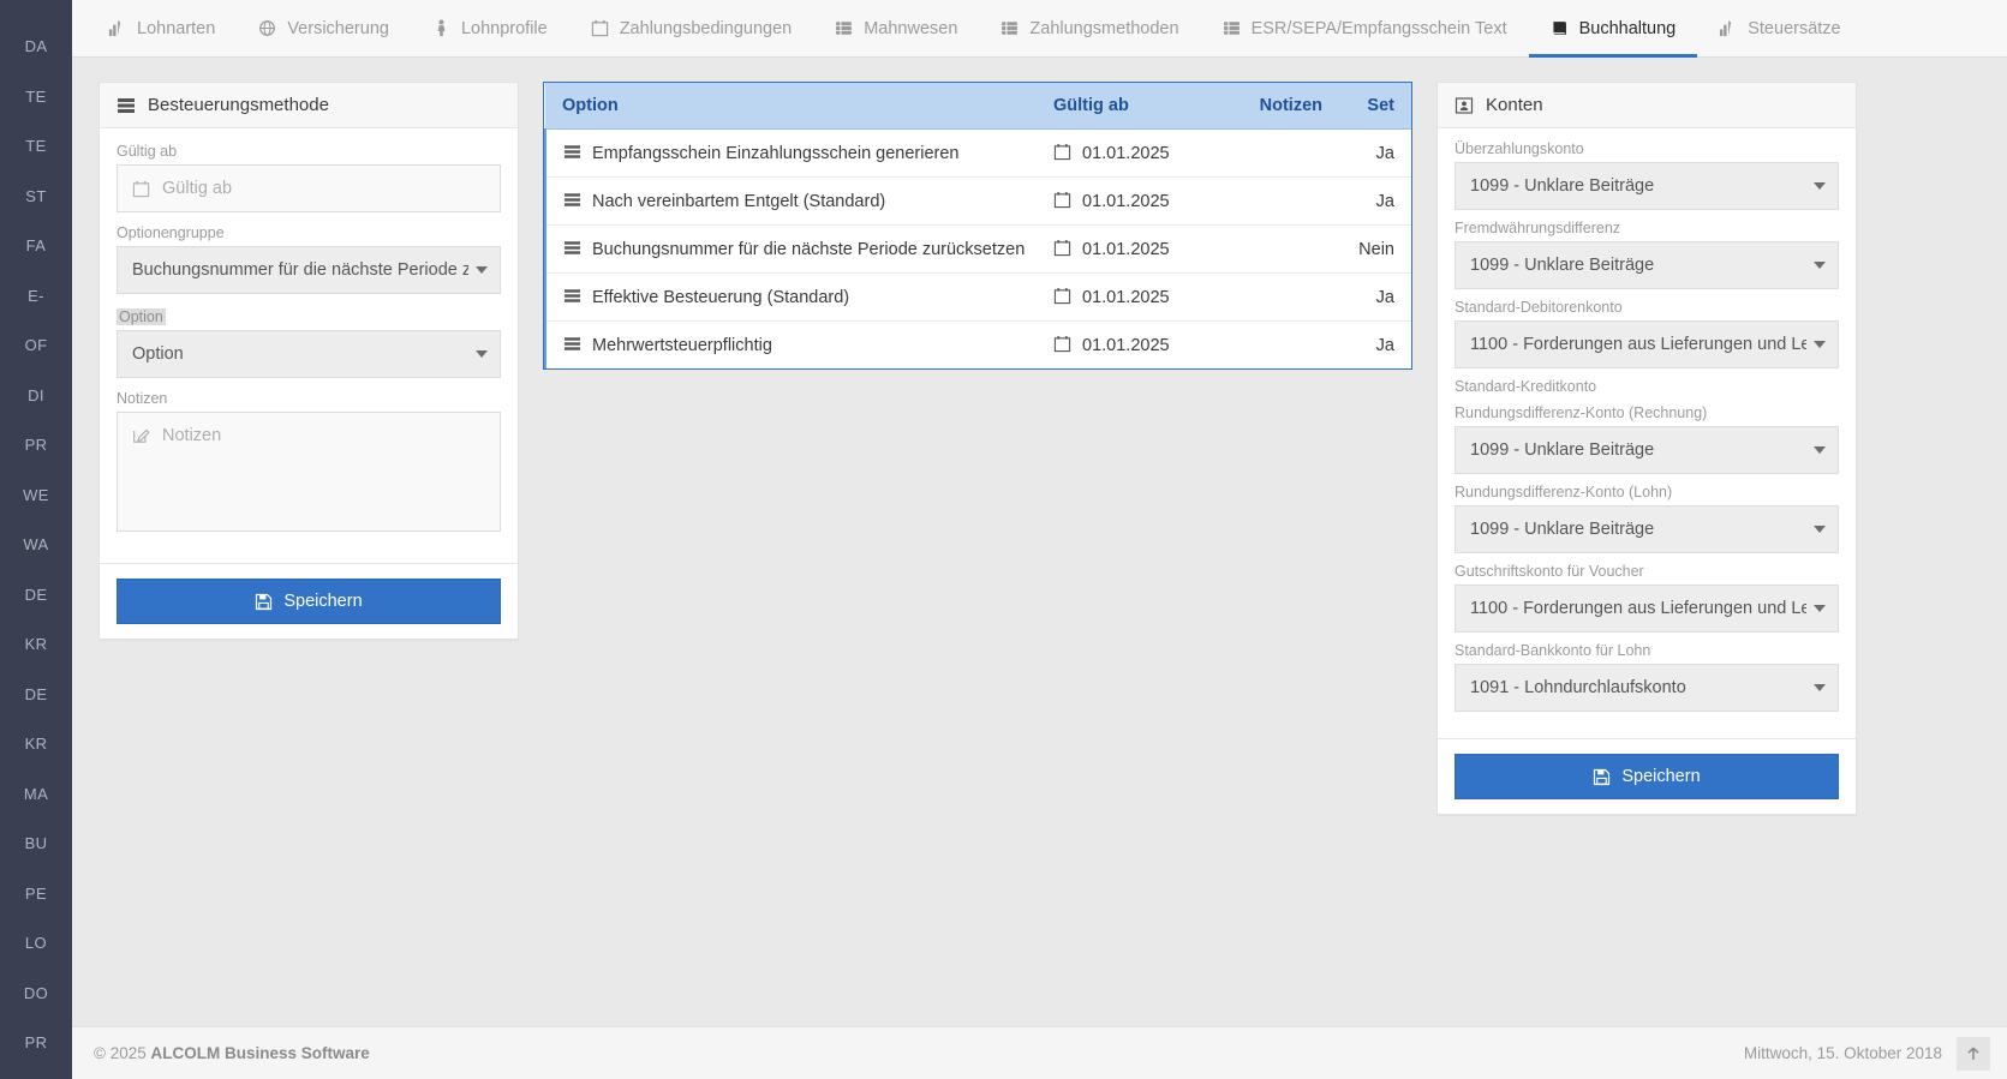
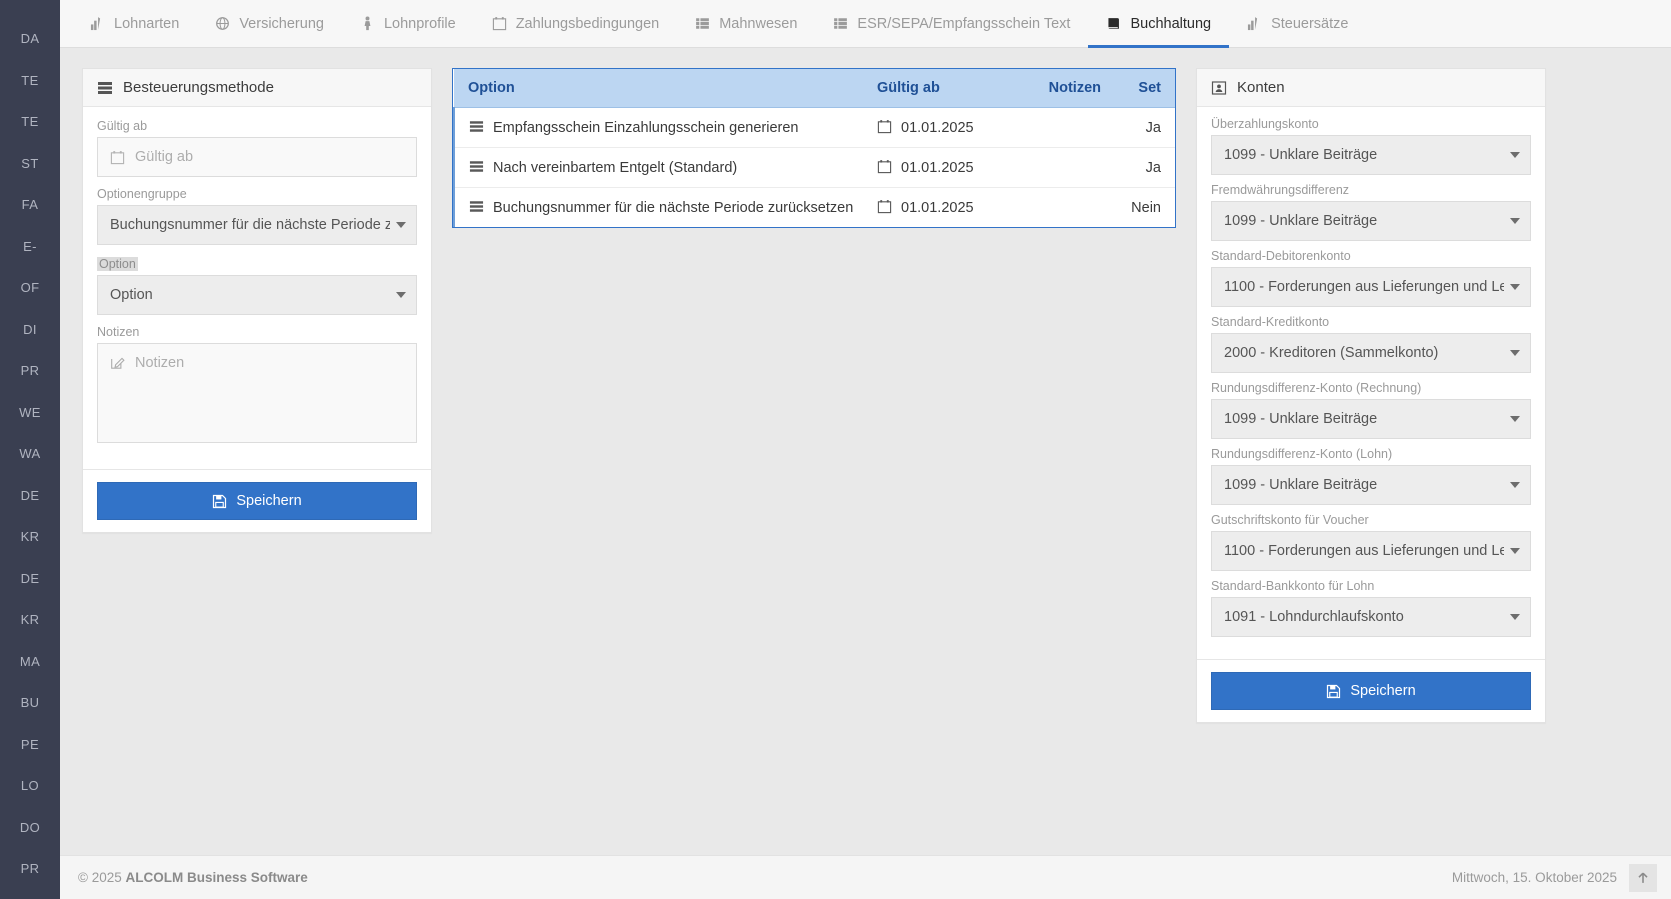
  DA
  TE
  TE
  ST
  FA
  E-
  OF
  DI
  PR
  WE
  WA
  DE
  KR
  DE
  KR
  MA
  BU
  PE
  LO
  DO
  PR
  Lohnarten
  Versicherung
  Lohnprofile
  Zahlungsbedingungen
  Mahnwesen
- Zahlungsmethoden
  ESR/SEPA/Empfangsschein Text
  Buchhaltung
  Steuersätze
  Besteuerungsmethode
  Gültig ab
  Gültig ab
  Optionengruppe
  Buchungsnummer für die nächste Periode z
  Option
  Option
  Notizen
  Notizen
  Speichern
  Option	Gültig ab	Notizen	Set
  Empfangsschein Einzahlungsschein generieren	01.01.2025		Ja
  Nach vereinbartem Entgelt (Standard)	01.01.2025		Ja
  Buchungsnummer für die nächste Periode zurücksetzen	01.01.2025		Nein
- Effektive Besteuerung (Standard)	01.01.2025		Ja
- Mehrwertsteuerpflichtig	01.01.2025		Ja
  Konten
  Überzahlungskonto
  1099 - Unklare Beiträge
  Fremdwährungsdifferenz
  1099 - Unklare Beiträge
  Standard-Debitorenkonto
  1100 - Forderungen aus Lieferungen und Le
  Standard-Kreditkonto
+ 2000 - Kreditoren (Sammelkonto)
  Rundungsdifferenz-Konto (Rechnung)
  1099 - Unklare Beiträge
  Rundungsdifferenz-Konto (Lohn)
  1099 - Unklare Beiträge
  Gutschriftskonto für Voucher
  1100 - Forderungen aus Lieferungen und Le
  Standard-Bankkonto für Lohn
  1091 - Lohndurchlaufskonto
  Speichern
  © 2025 ALCOLM Business Software
- Mittwoch, 15. Oktober 2018
+ Mittwoch, 15. Oktober 2025
